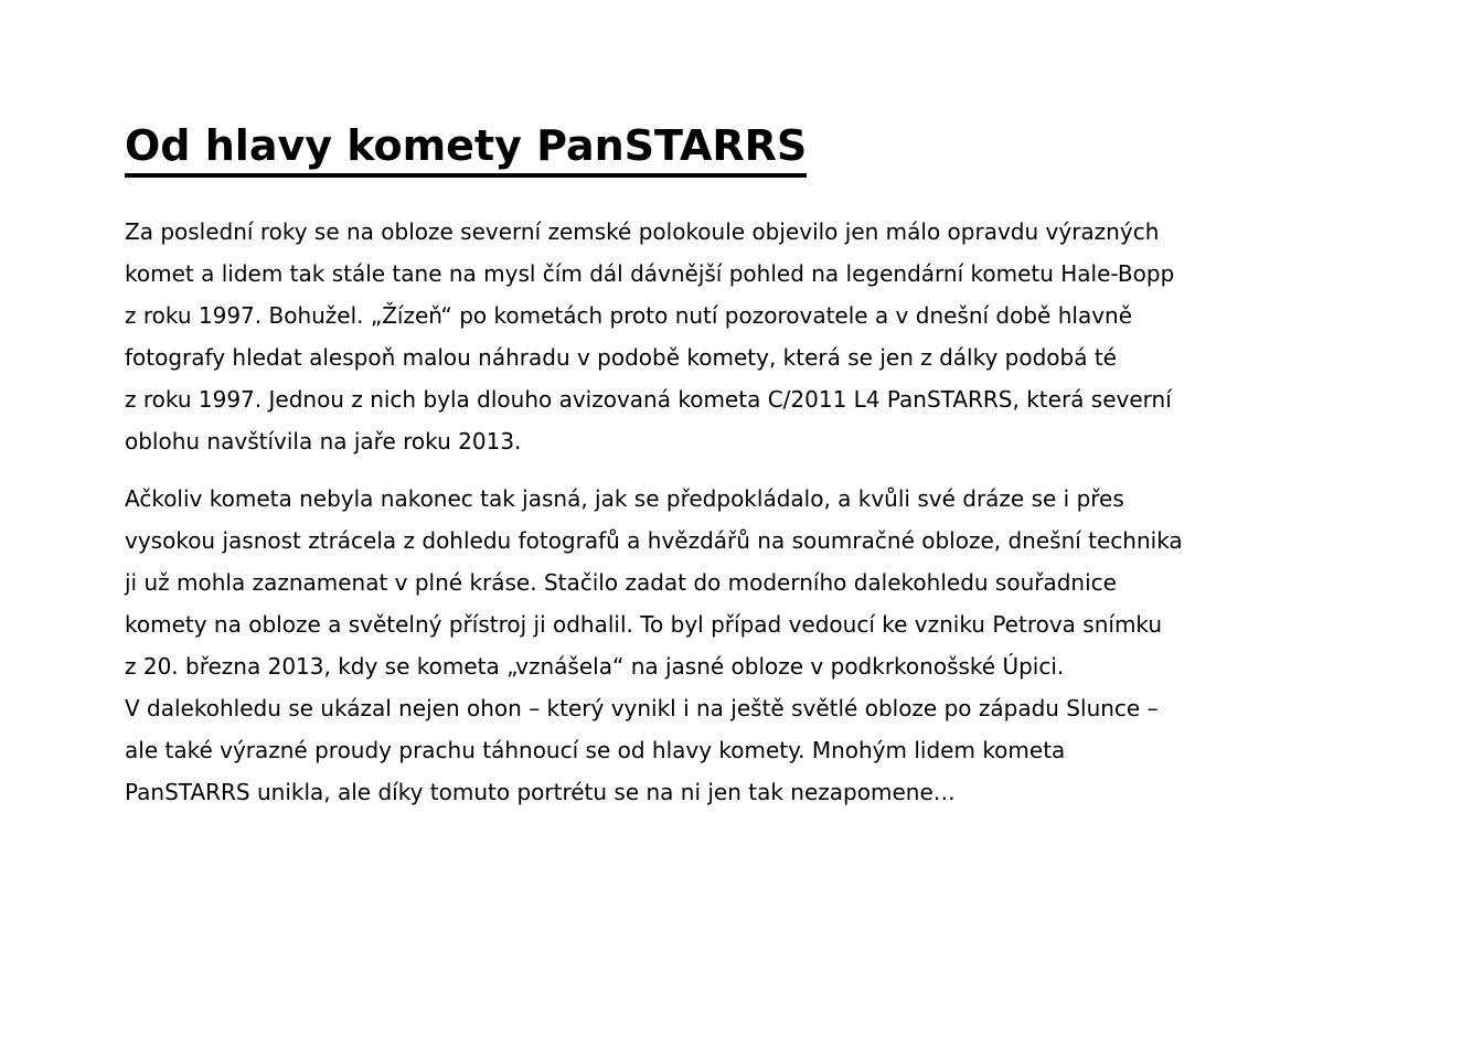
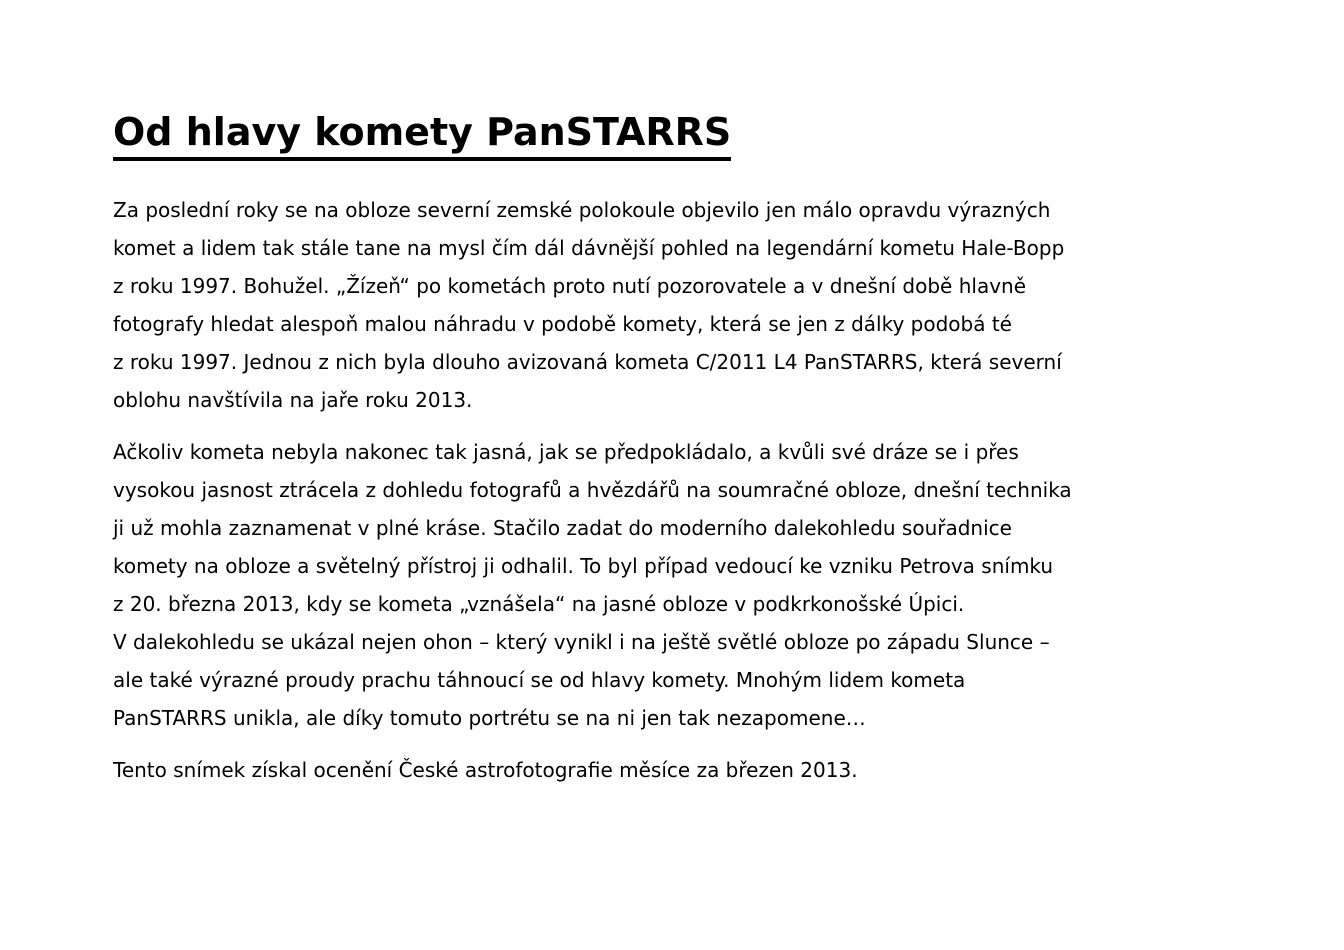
  Od hlavy komety PanSTARRS
  Za poslední roky se na obloze severní zemské polokoule objevilo jen málo opravdu výrazných
  komet a lidem tak stále tane na mysl čím dál dávnější pohled na legendární kometu Hale-Bopp
  z roku 1997. Bohužel. „Žízeň“ po kometách proto nutí pozorovatele a v dnešní době hlavně
  fotografy hledat alespoň malou náhradu v podobě komety, která se jen z dálky podobá té
  z roku 1997. Jednou z nich byla dlouho avizovaná kometa C/2011 L4 PanSTARRS, která severní
  oblohu navštívila na jaře roku 2013.
  Ačkoliv kometa nebyla nakonec tak jasná, jak se předpokládalo, a kvůli své dráze se i přes
  vysokou jasnost ztrácela z dohledu fotografů a hvězdářů na soumračné obloze, dnešní technika
  ji už mohla zaznamenat v plné kráse. Stačilo zadat do moderního dalekohledu souřadnice
  komety na obloze a světelný přístroj ji odhalil. To byl případ vedoucí ke vzniku Petrova snímku
  z 20. března 2013, kdy se kometa „vznášela“ na jasné obloze v podkrkonošské Úpici.
  V dalekohledu se ukázal nejen ohon – který vynikl i na ještě světlé obloze po západu Slunce –
  ale také výrazné proudy prachu táhnoucí se od hlavy komety. Mnohým lidem kometa
  PanSTARRS unikla, ale díky tomuto portrétu se na ni jen tak nezapomene…
+ Tento snímek získal ocenění České astrofotografie měsíce za březen 2013.
